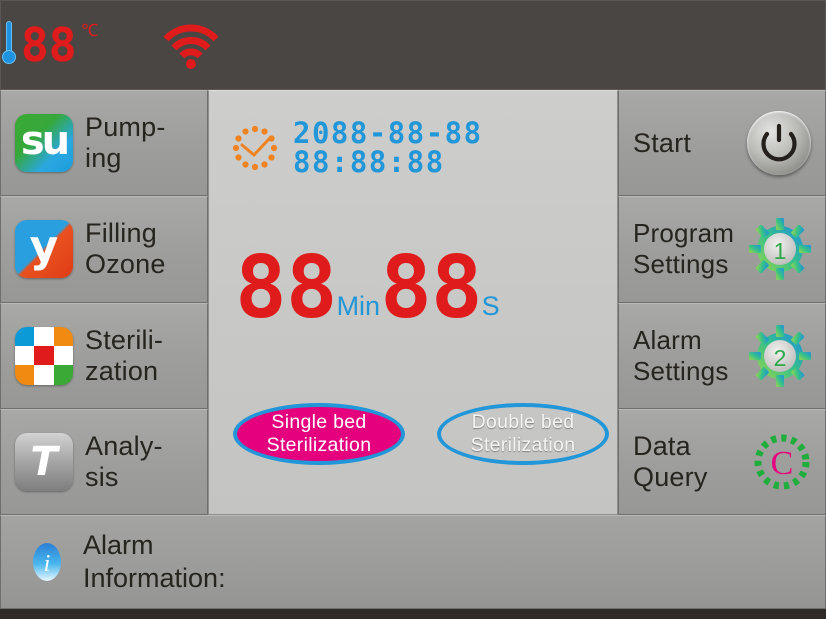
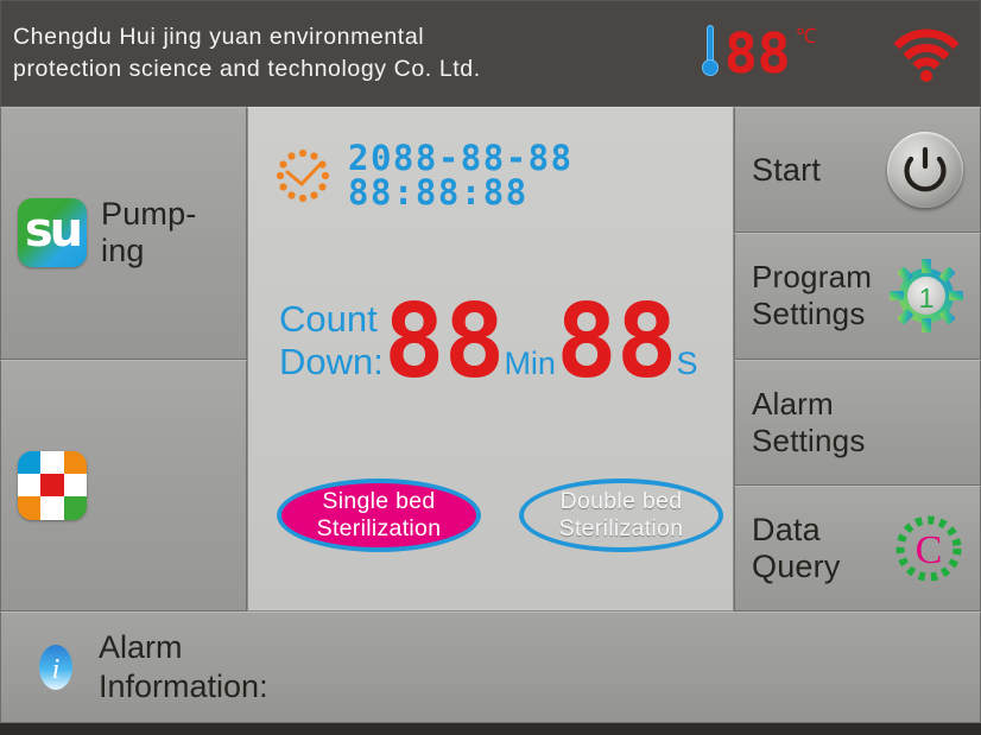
+ Chengdu Hui jing yuan environmental
+ protection science and technology Co. Ltd.
  88
  ℃
  su
  Pump-
  ing
- y
- Filling
- Ozone
- Sterili-
- zation
- T
- Analy-
- sis
  2088-88-88 88:88:88
+ Count
+ Down:
  88
  Min
  88
  S
  Single bed
  Sterilization
  Double bed
  Sterilization
  Start
  Program
  Settings
  1
  Alarm
  Settings
- 2
  Data
  Query
  C
  i
  Alarm
  Information:
